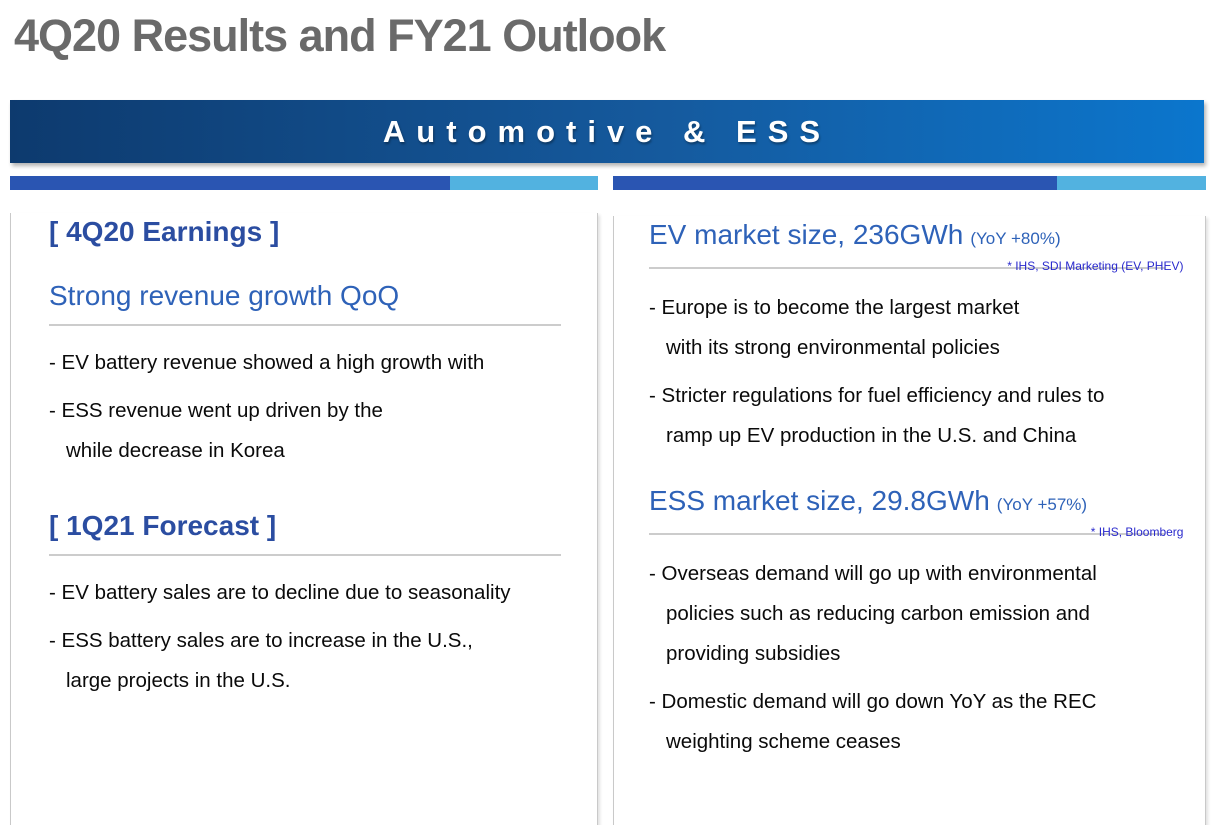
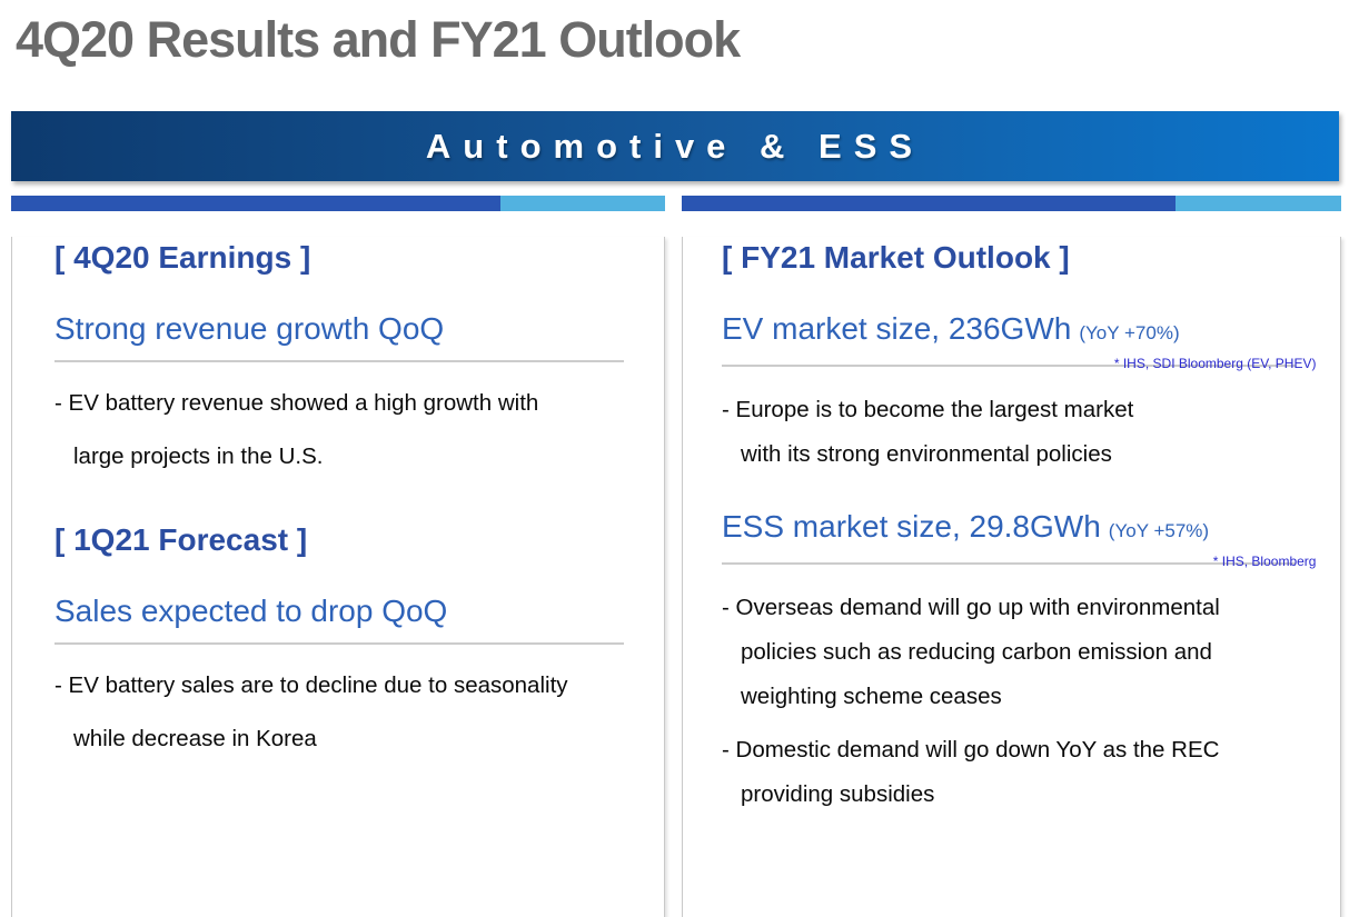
  4Q20 Results and FY21 Outlook
  Automotive & ESS
  [ 4Q20 Earnings ]
  Strong revenue growth QoQ
  - EV battery revenue showed a high growth with
- - ESS revenue went up driven by the
- while decrease in Korea
+ large projects in the U.S.
  [ 1Q21 Forecast ]
+ Sales expected to drop QoQ
  - EV battery sales are to decline due to seasonality
- - ESS battery sales are to increase in the U.S.,
- large projects in the U.S.
+ while decrease in Korea
+ [ FY21 Market Outlook ]
- EV market size, 236GWh (YoY +80%)
+ EV market size, 236GWh (YoY +70%)
- * IHS, SDI Marketing (EV, PHEV)
+ * IHS, SDI Bloomberg (EV, PHEV)
  - Europe is to become the largest market
  with its strong environmental policies
- - Stricter regulations for fuel efficiency and rules to
- ramp up EV production in the U.S. and China
  ESS market size, 29.8GWh (YoY +57%)
  * IHS, Bloomberg
  - Overseas demand will go up with environmental
  policies such as reducing carbon emission and
- providing subsidies
+ weighting scheme ceases
  - Domestic demand will go down YoY as the REC
- weighting scheme ceases
+ providing subsidies
